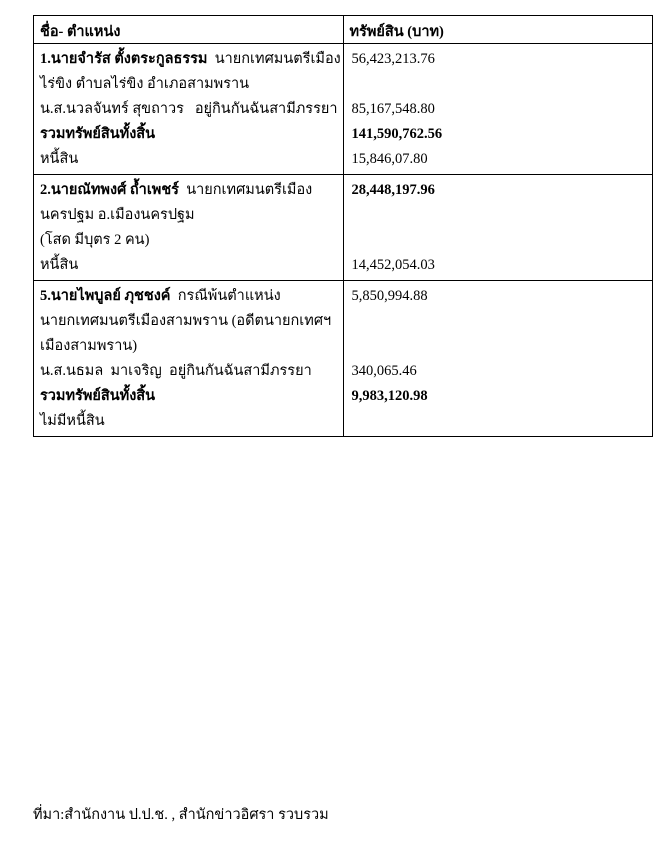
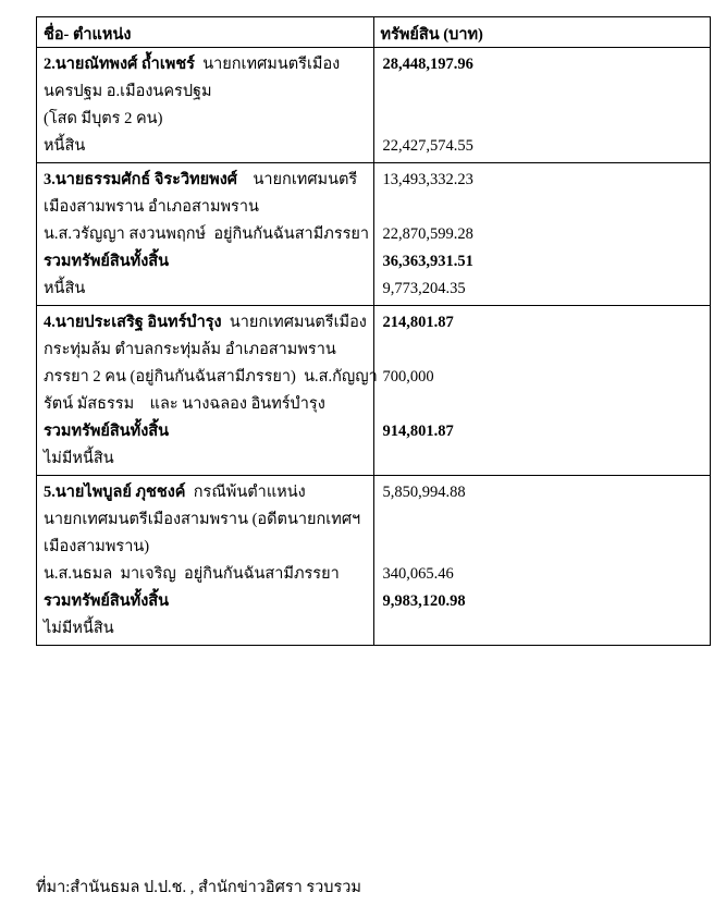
  ชื่อ- ตำแหน่ง	ทรัพย์สิน (บาท)
- 1.นายจำรัส ตั้งตระกูลธรรม นายกเทศมนตรีเมืองไร่ขิง ตำบลไร่ขิง อำเภอสามพรานน.ส.นวลจันทร์ สุขถาวร อยู่กินกันฉันสามีภรรยารวมทรัพย์สินทั้งสิ้นหนี้สิน	56,423,213.7685,167,548.80141,590,762.5615,846,07.80
- 2.นายณัทพงศ์ ถ้ำเพชร์ นายกเทศมนตรีเมืองนครปฐม อ.เมืองนครปฐม(โสด มีบุตร 2 คน)หนี้สิน	28,448,197.9614,452,054.03
+ 2.นายณัทพงศ์ ถ้ำเพชร์ นายกเทศมนตรีเมืองนครปฐม อ.เมืองนครปฐม(โสด มีบุตร 2 คน)หนี้สิน	28,448,197.9622,427,574.55
+ 3.นายธรรมศักธ์ จิระวิทยพงศ์ นายกเทศมนตรีเมืองสามพราน อำเภอสามพรานน.ส.วรัญญา สงวนพฤกษ์ อยู่กินกันฉันสามีภรรยารวมทรัพย์สินทั้งสิ้นหนี้สิน	13,493,332.2322,870,599.2836,363,931.519,773,204.35
+ 4.นายประเสริฐ อินทร์บำรุง นายกเทศมนตรีเมืองกระทุ่มล้ม ตำบลกระทุ่มล้ม อำเภอสามพรานภรรยา 2 คน (อยู่กินกันฉันสามีภรรยา) น.ส.กัญญารัตน์ มัสธรรม และ นางฉลอง อินทร์บำรุงรวมทรัพย์สินทั้งสิ้นไม่มีหนี้สิน	214,801.87700,000914,801.87
  5.นายไพบูลย์ ภุชชงค์ กรณีพ้นตำแหน่งนายกเทศมนตรีเมืองสามพราน (อดีตนายกเทศฯเมืองสามพราน)น.ส.นธมล มาเจริญ อยู่กินกันฉันสามีภรรยารวมทรัพย์สินทั้งสิ้นไม่มีหนี้สิน	5,850,994.88340,065.469,983,120.98
- ที่มา:สำนักงาน ป.ป.ช. , สำนักข่าวอิศรา รวบรวม
+ ที่มา:สำนันธมล ป.ป.ช. , สำนักข่าวอิศรา รวบรวม
